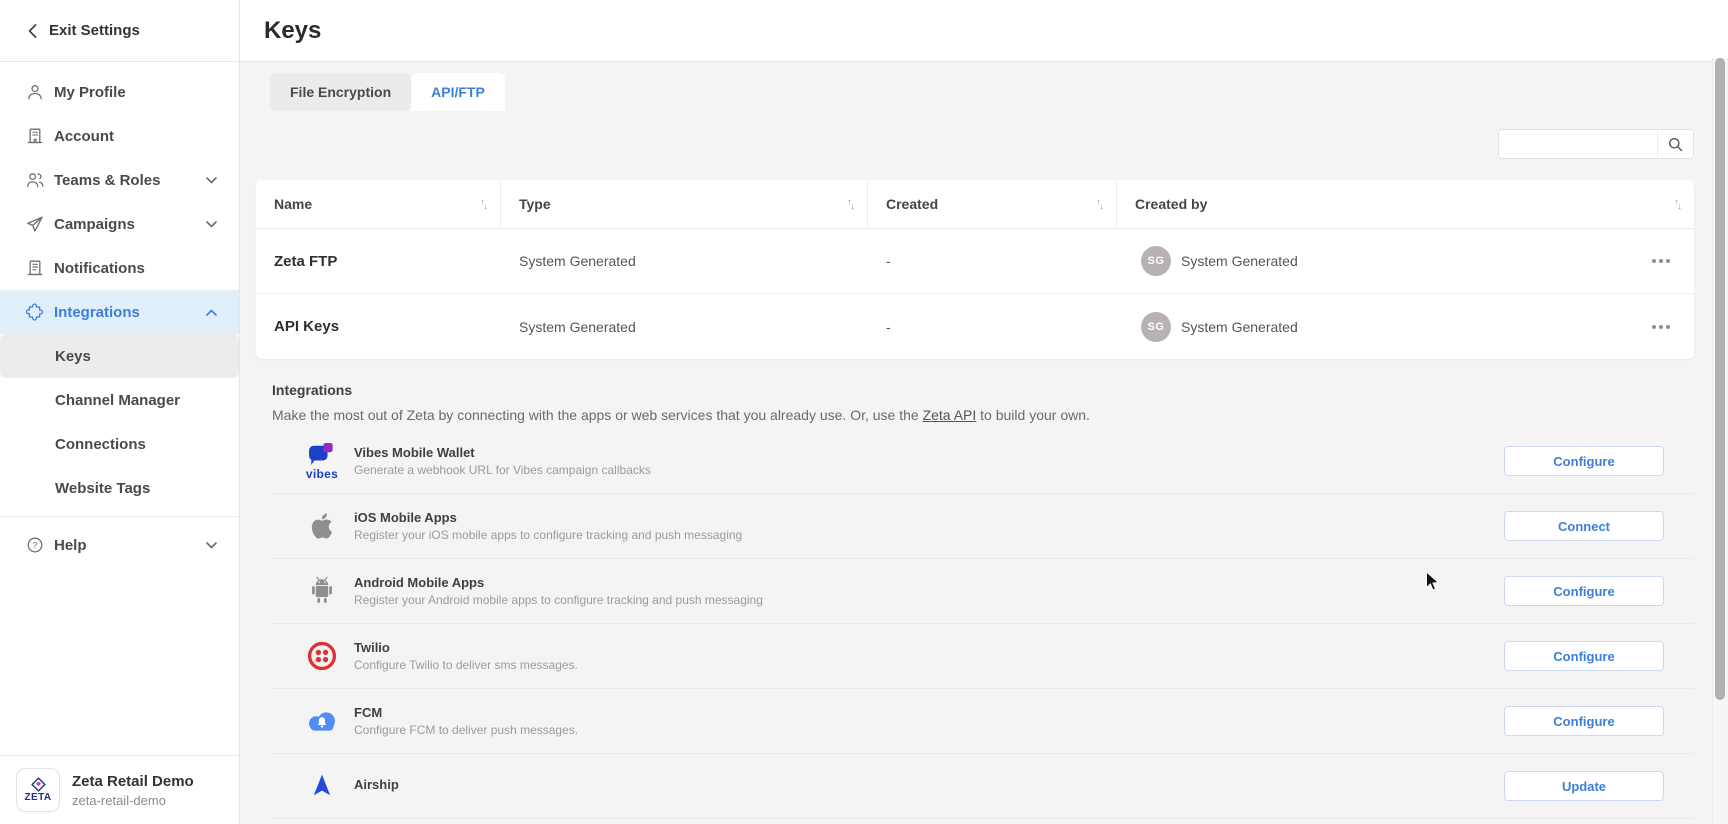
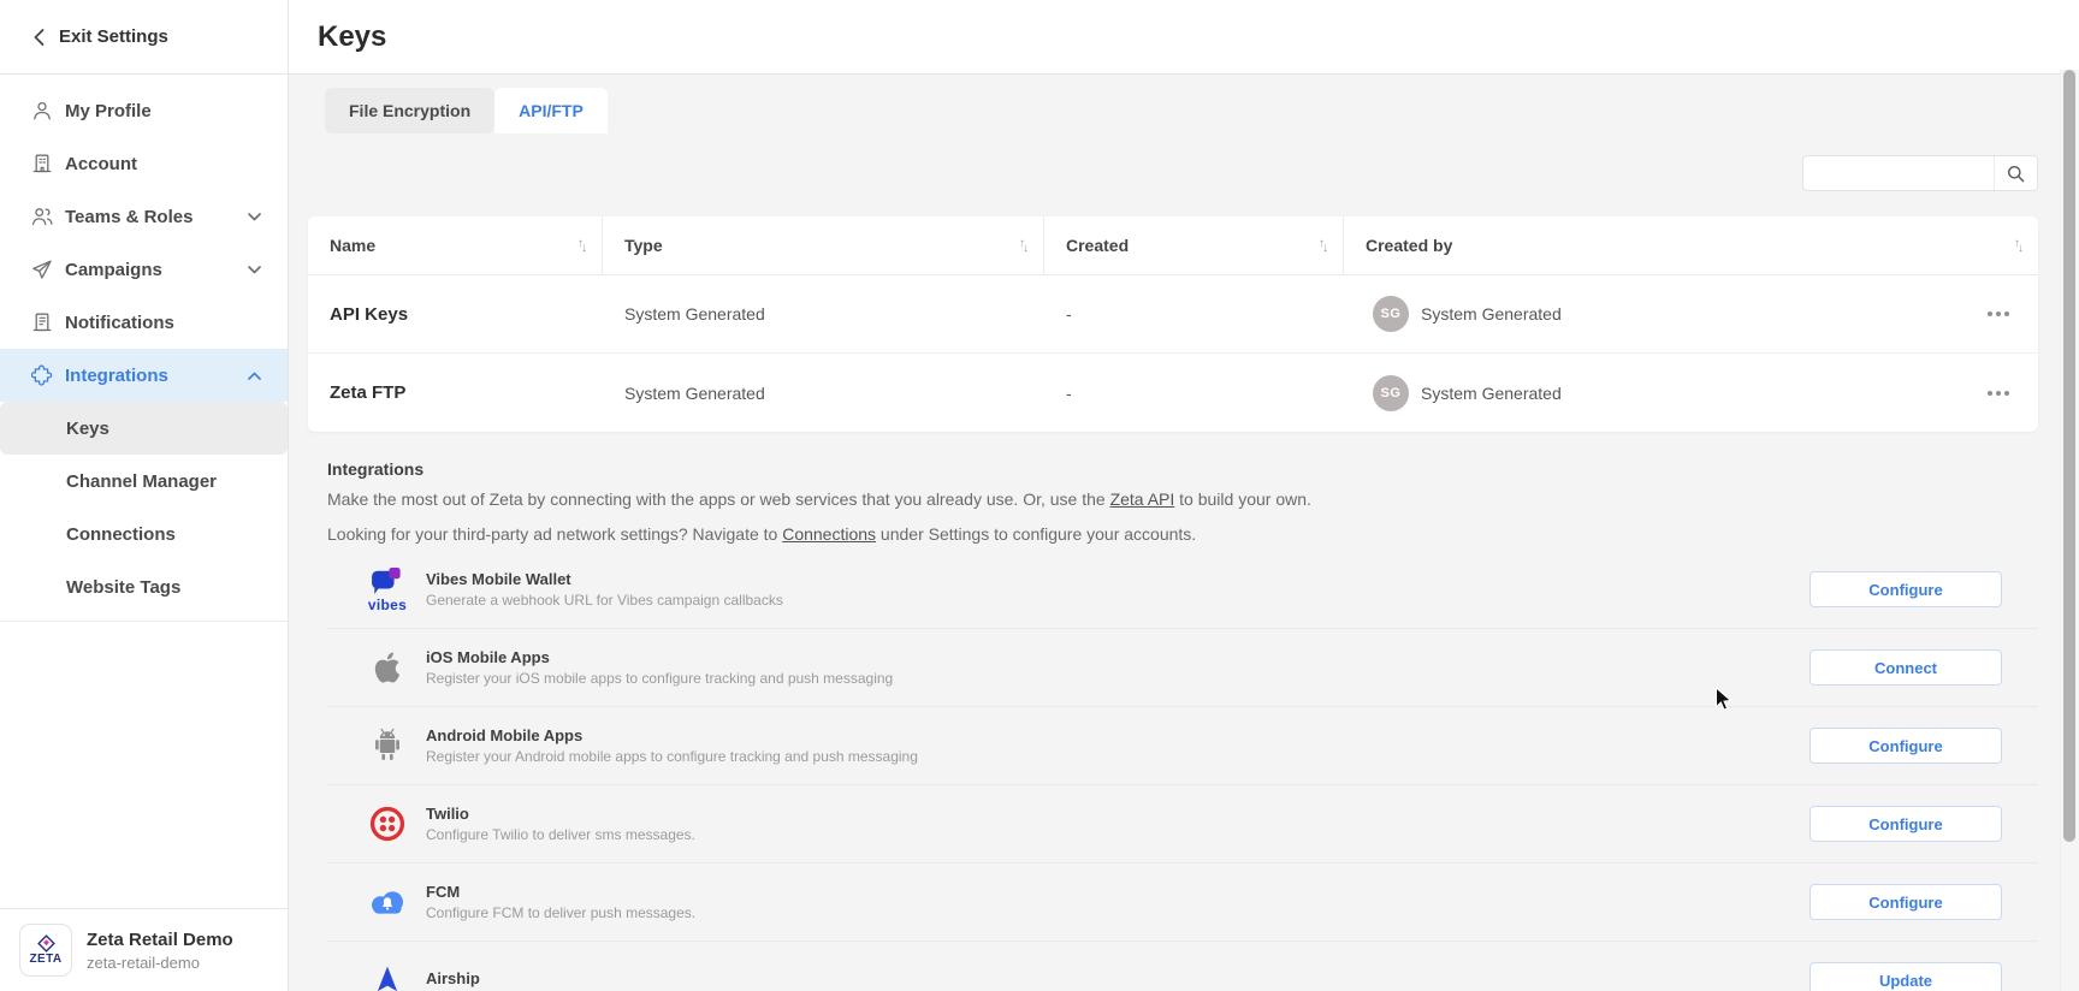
  Exit Settings
  My Profile
  Account
  Teams & Roles
  Campaigns
  Notifications
  Integrations
  Keys
  Channel Manager
  Connections
  Website Tags
- ?
- Help
  ZETA
  Zeta Retail Demo
  zeta-retail-demo
  Keys
  File Encryption
  API/FTP
  Name
  ↑
  ↓
  Type
  ↑
  ↓
  Created
  ↑
  ↓
  Created by
  ↑
  ↓
- Zeta FTP
+ API Keys
  System Generated
  -
  SG
  System Generated
- API Keys
+ Zeta FTP
  System Generated
  -
  SG
  System Generated
  Integrations
  Make the most out of Zeta by connecting with the apps or web services that you already use. Or, use the Zeta API to build your own.
+ Looking for your third-party ad network settings? Navigate to Connections under Settings to configure your accounts.
  vibes
  Vibes Mobile Wallet
  Generate a webhook URL for Vibes campaign callbacks
  Configure
  iOS Mobile Apps
  Register your iOS mobile apps to configure tracking and push messaging
  Connect
  Android Mobile Apps
  Register your Android mobile apps to configure tracking and push messaging
  Configure
  Twilio
  Configure Twilio to deliver sms messages.
  Configure
  FCM
  Configure FCM to deliver push messages.
  Configure
  Airship
  Update
